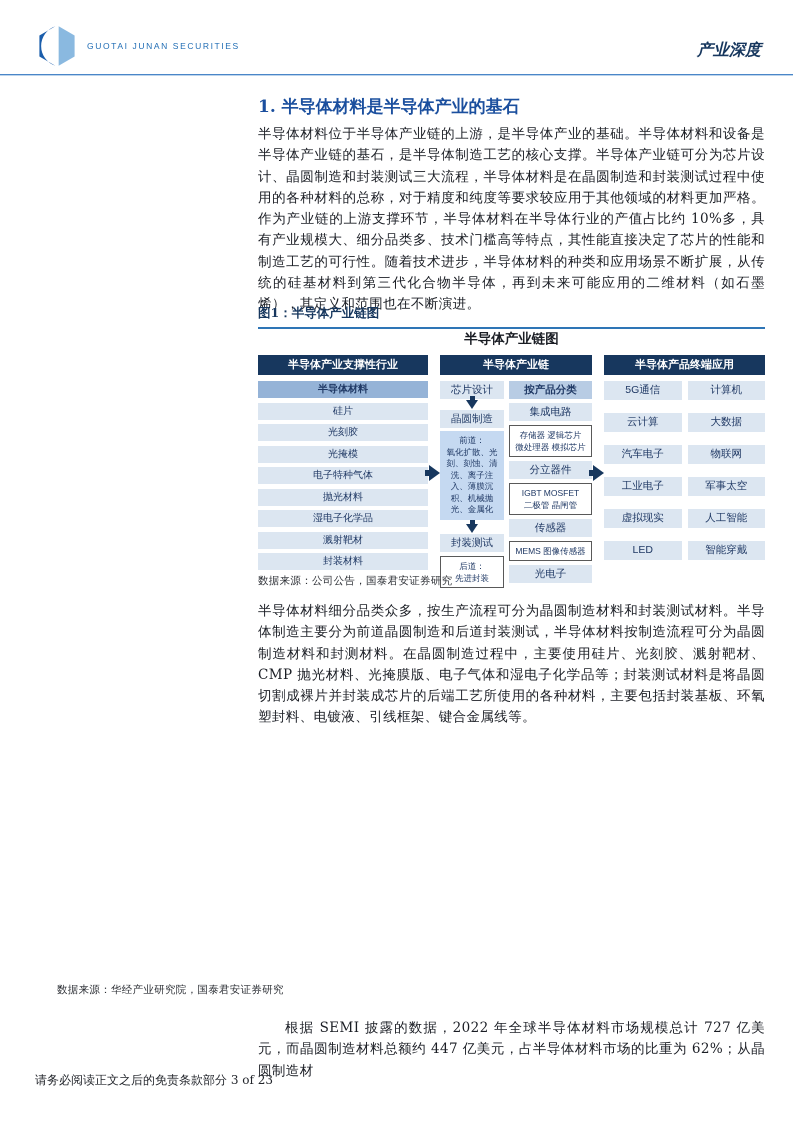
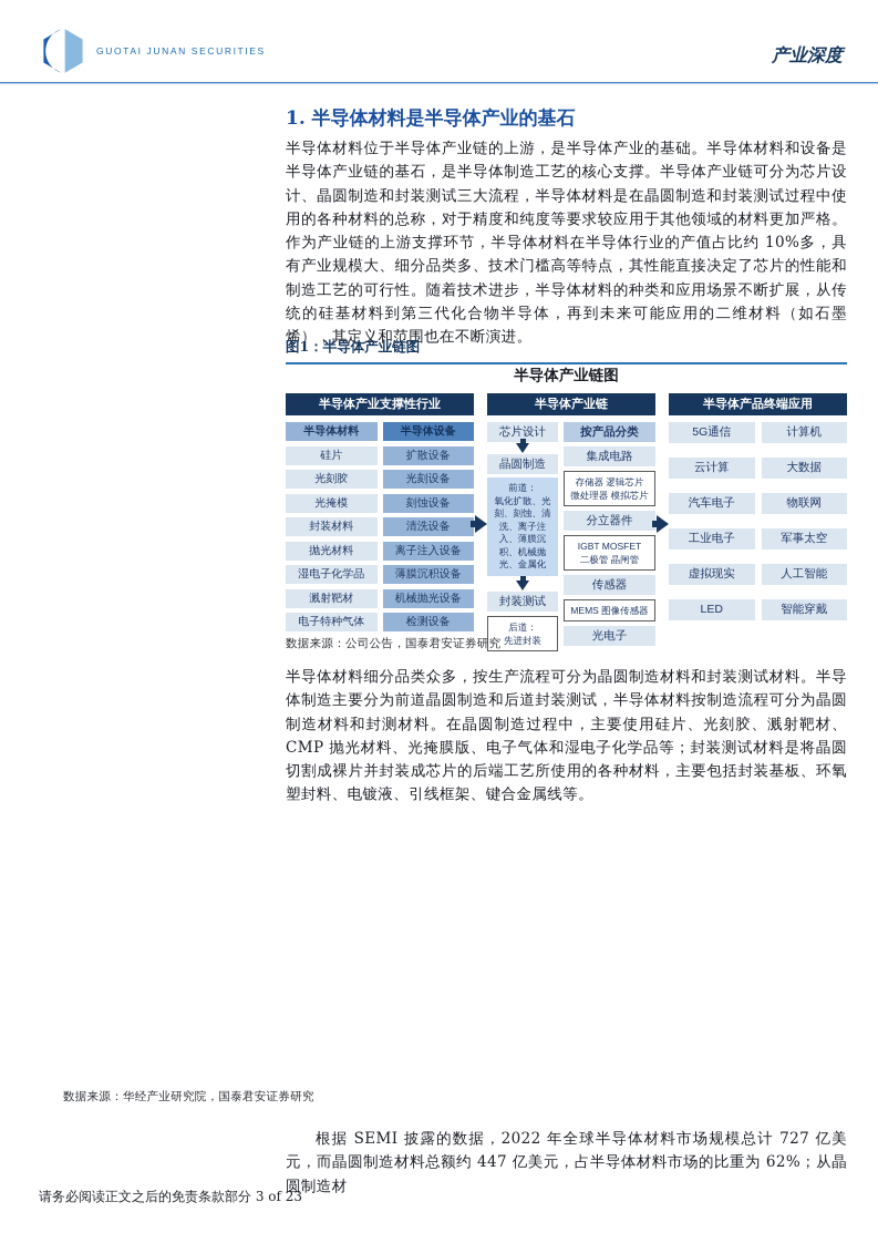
  GUOTAI JUNAN SECURITIES
  产业深度
  1. 半导体材料是半导体产业的基石
  半导体材料位于半导体产业链的上游，是半导体产业的基础。半导体材料和设备是半导体产业链的基石，是半导体制造工艺的核心支撑。半导体产业链可分为芯片设计、晶圆制造和封装测试三大流程，半导体材料是在晶圆制造和封装测试过程中使用的各种材料的总称，对于精度和纯度等要求较应用于其他领域的材料更加严格。作为产业链的上游支撑环节，半导体材料在半导体行业的产值占比约 10%多，具有产业规模大、细分品类多、技术门槛高等特点，其性能直接决定了芯片的性能和制造工艺的可行性。随着技术进步，半导体材料的种类和应用场景不断扩展，从传统的硅基材料到第三代化合物半导体，再到未来可能应用的二维材料（如石墨烯），其定义和范围也在不断演进。
  图1：半导体产业链图
  半导体产业链图
  半导体产业支撑性行业
  半导体材料
  硅片
  光刻胶
  光掩模
- 电子特种气体
+ 封装材料
  抛光材料
  湿电子化学品
  溅射靶材
- 封装材料
+ 电子特种气体
+ 半导体设备
+ 扩散设备
+ 光刻设备
+ 刻蚀设备
+ 清洗设备
+ 离子注入设备
+ 薄膜沉积设备
+ 机械抛光设备
+ 检测设备
  半导体产业链
  芯片设计
  晶圆制造
  前道：
  氧化扩散、光刻、刻蚀、清洗、离子注入、薄膜沉积、机械抛光、金属化
  封装测试
  后道：
  先进封装
  按产品分类
  集成电路
  存储器 逻辑芯片
  微处理器 模拟芯片
  分立器件
  IGBT MOSFET
  二极管 晶闸管
  传感器
  MEMS 图像传感器
  光电子
  半导体产品终端应用
  5G通信
  计算机
  云计算
  大数据
  汽车电子
  物联网
  工业电子
  军事太空
  虚拟现实
  人工智能
  LED
  智能穿戴
  数据来源：公司公告，国泰君安证券研究
  半导体材料细分品类众多，按生产流程可分为晶圆制造材料和封装测试材料。半导体制造主要分为前道晶圆制造和后道封装测试，半导体材料按制造流程可分为晶圆制造材料和封测材料。在晶圆制造过程中，主要使用硅片、光刻胶、溅射靶材、CMP 抛光材料、光掩膜版、电子气体和湿电子化学品等；封装测试材料是将晶圆切割成裸片并封装成芯片的后端工艺所使用的各种材料，主要包括封装基板、环氧塑封料、电镀液、引线框架、键合金属线等。
  数据来源：华经产业研究院，国泰君安证券研究
  根据 SEMI 披露的数据，2022 年全球半导体材料市场规模总计 727 亿美元，而晶圆制造材料总额约 447 亿美元，占半导体材料市场的比重为 62%；从晶圆制造材
  请务必阅读正文之后的免责条款部分 3 of 23
